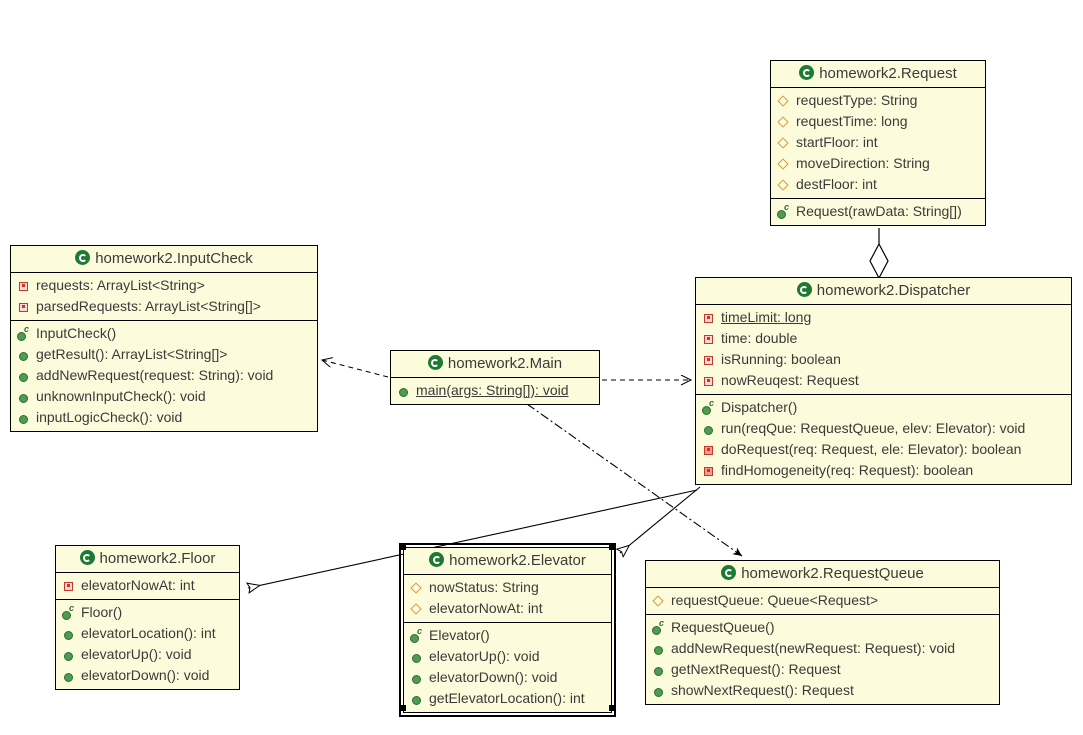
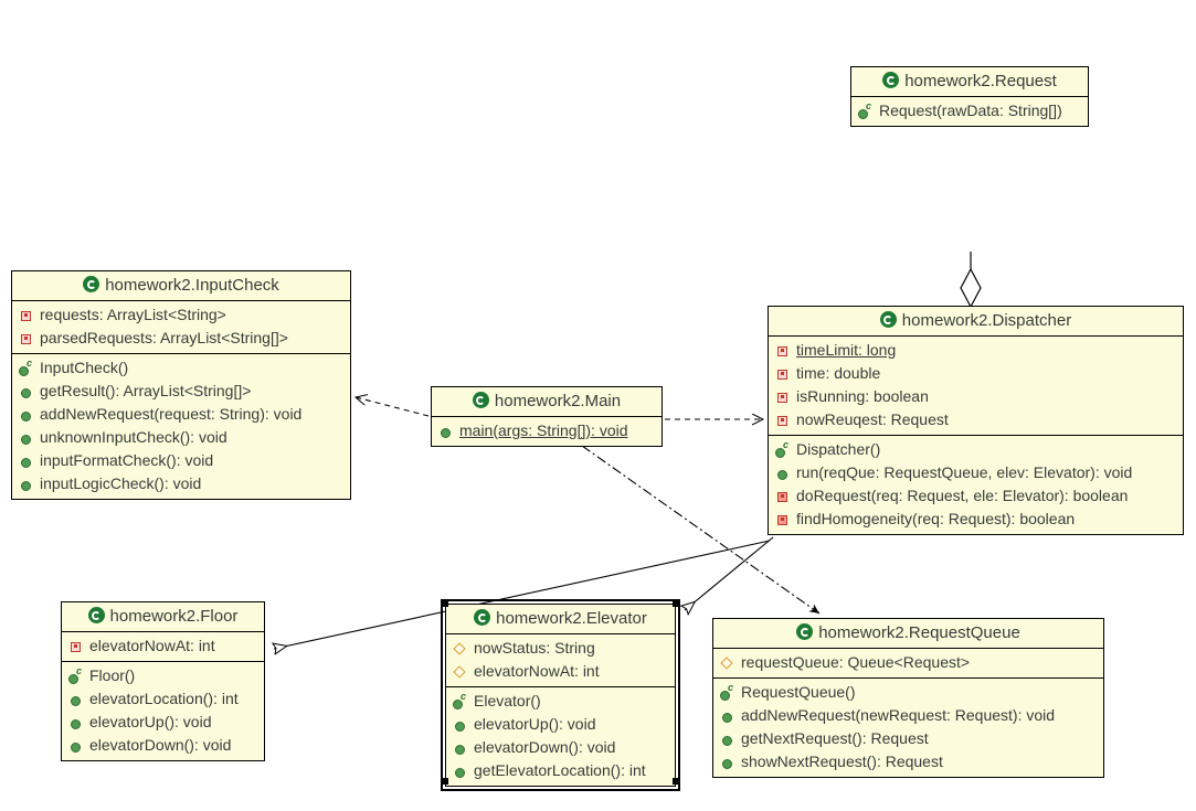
  homework2.Request
- requestType: String
- requestTime: long
- startFloor: int
- moveDirection: String
- destFloor: int
  c
  Request(rawData: String[])
  homework2.InputCheck
  requests: ArrayList<String>
  parsedRequests: ArrayList<String[]>
  c
  InputCheck()
  getResult(): ArrayList<String[]>
  addNewRequest(request: String): void
  unknownInputCheck(): void
+ inputFormatCheck(): void
  inputLogicCheck(): void
  homework2.Dispatcher
  timeLimit: long
  time: double
  isRunning: boolean
  nowReuqest: Request
  c
  Dispatcher()
  run(reqQue: RequestQueue, elev: Elevator): void
  doRequest(req: Request, ele: Elevator): boolean
  findHomogeneity(req: Request): boolean
  homework2.Main
  main(args: String[]): void
  homework2.Floor
  elevatorNowAt: int
  c
  Floor()
  elevatorLocation(): int
  elevatorUp(): void
  elevatorDown(): void
  homework2.Elevator
  nowStatus: String
  elevatorNowAt: int
  c
  Elevator()
  elevatorUp(): void
  elevatorDown(): void
  getElevatorLocation(): int
  homework2.RequestQueue
  requestQueue: Queue<Request>
  c
  RequestQueue()
  addNewRequest(newRequest: Request): void
  getNextRequest(): Request
  showNextRequest(): Request
